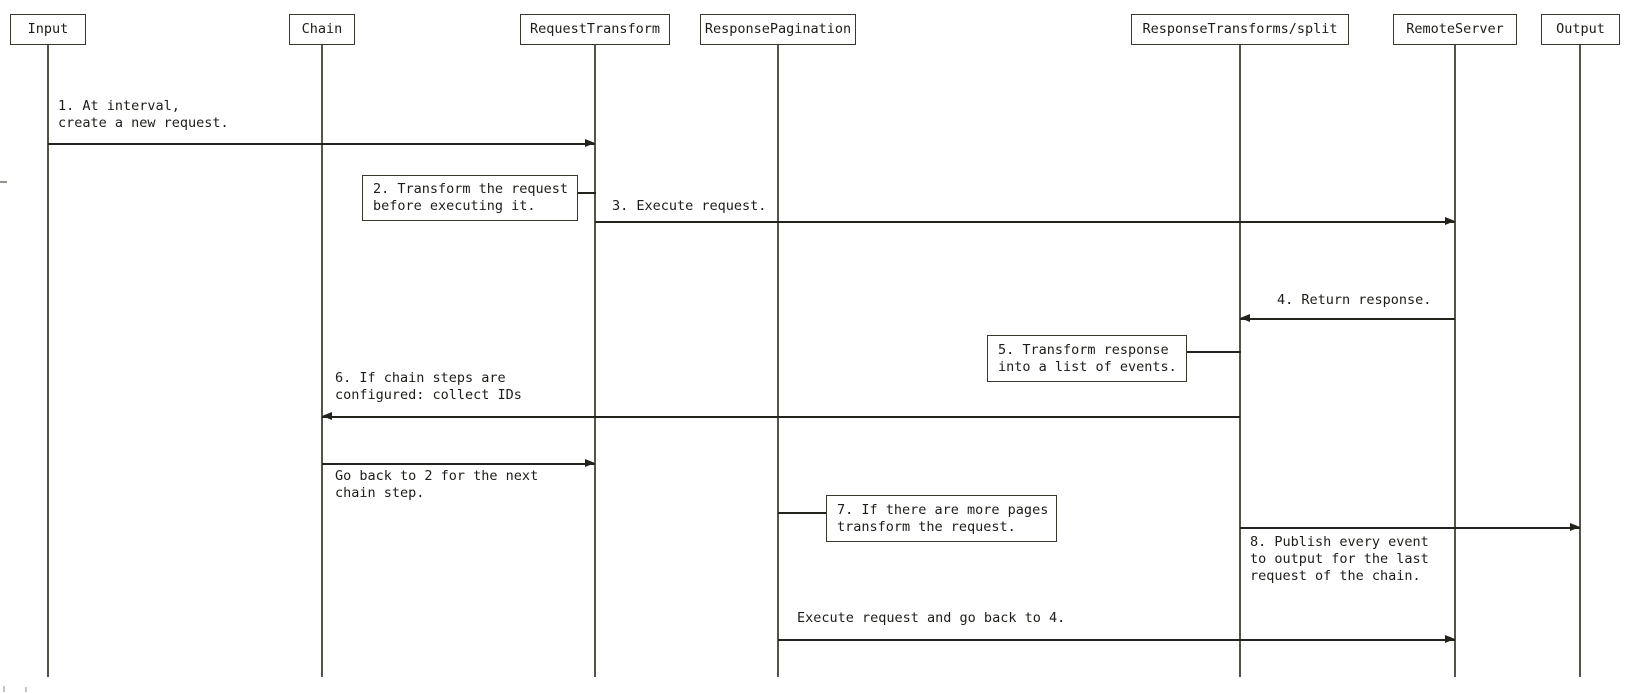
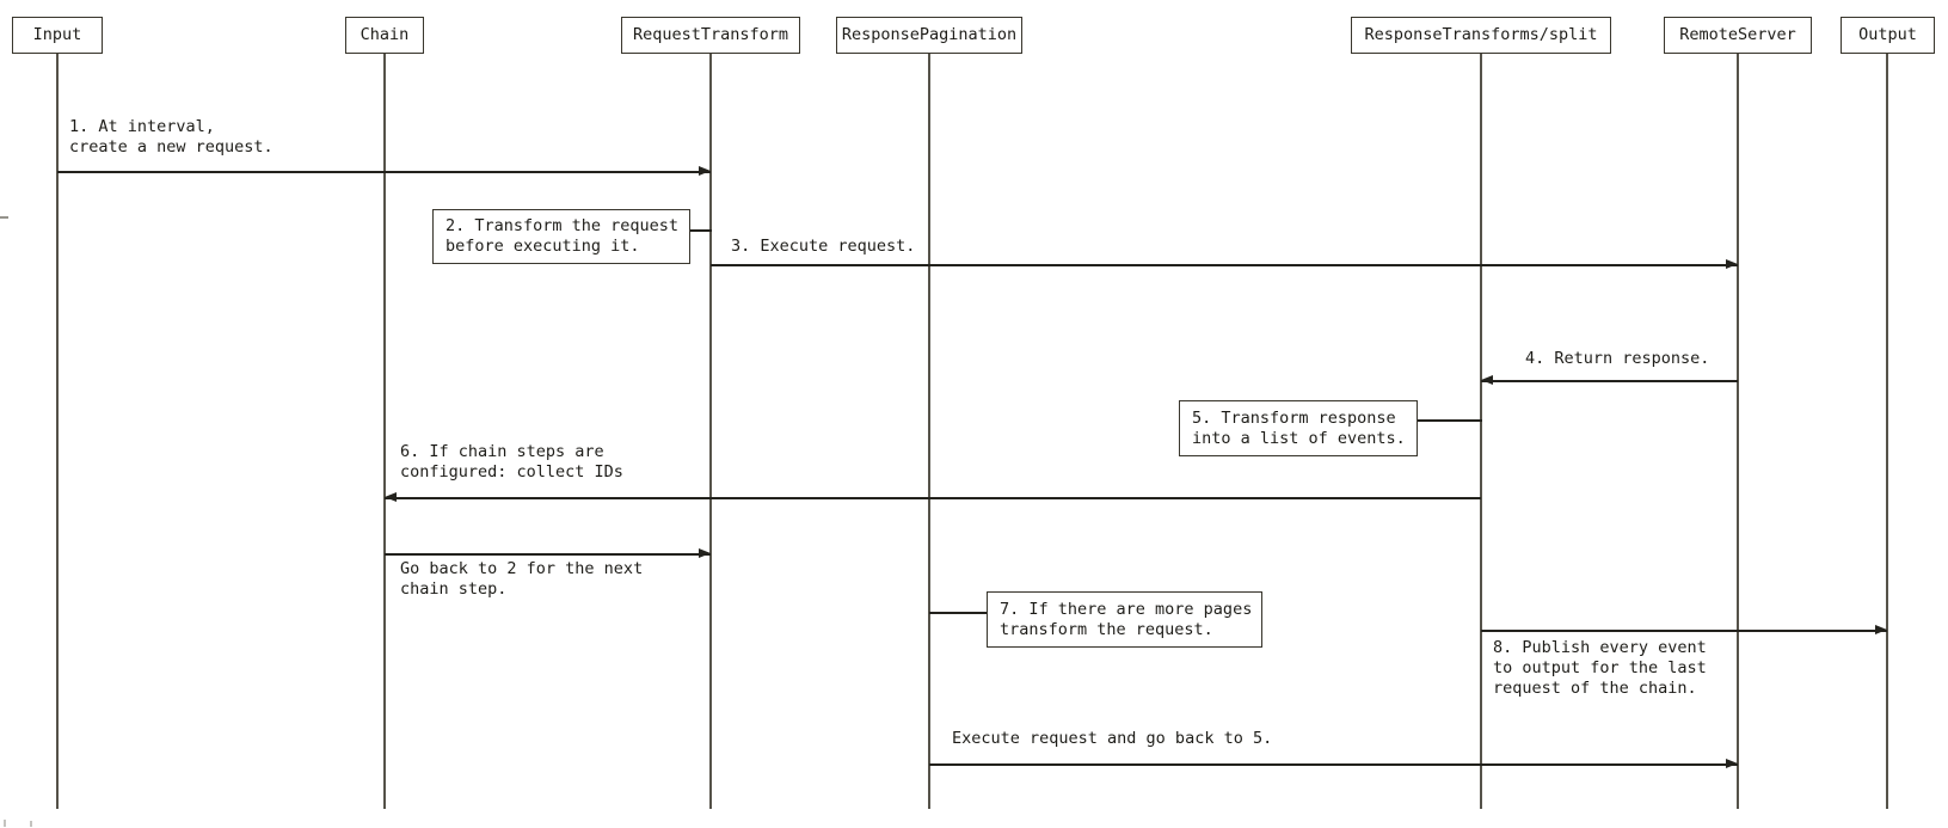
  Input
  Chain
  RequestTransform
  ResponsePagination
  ResponseTransforms/split
  RemoteServer
  Output
  1. At interval,
  create a new request.
  2. Transform the request
  before executing it.
  3. Execute request.
  4. Return response.
  5. Transform response
  into a list of events.
  6. If chain steps are
  configured: collect IDs
  Go back to 2 for the next
  chain step.
  7. If there are more pages
  transform the request.
  8. Publish every event
  to output for the last
  request of the chain.
- Execute request and go back to 4.
+ Execute request and go back to 5.
